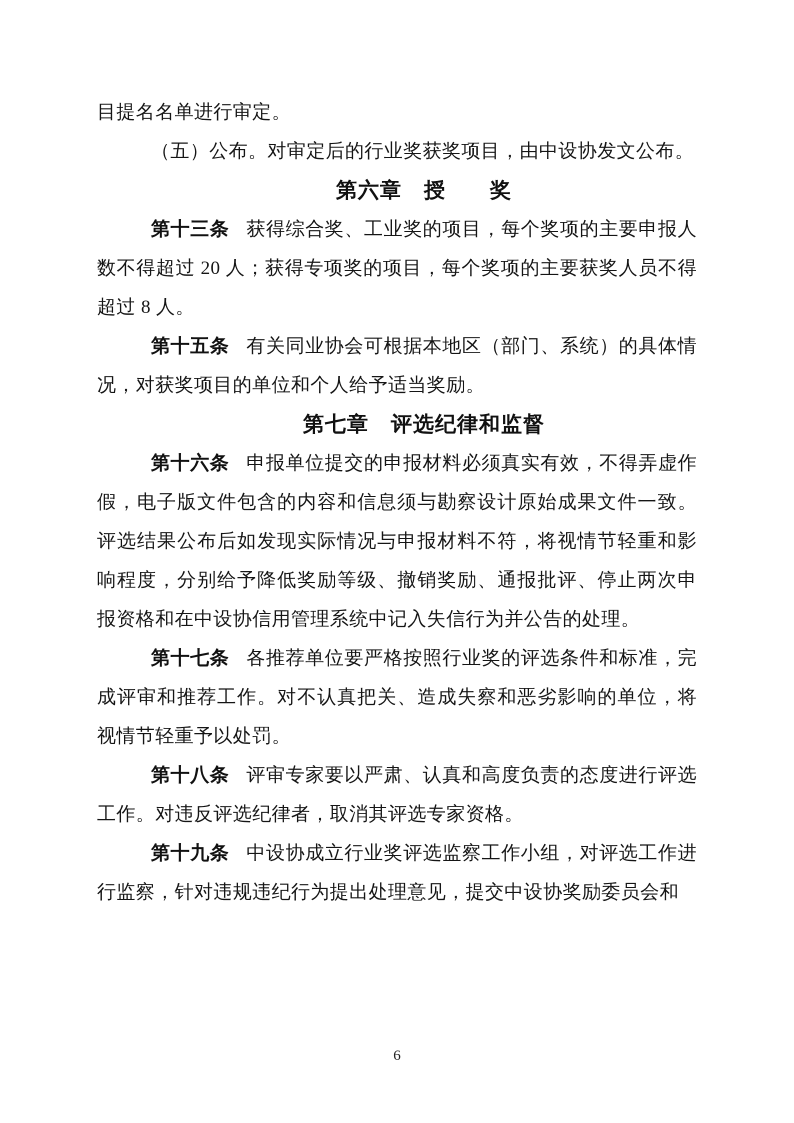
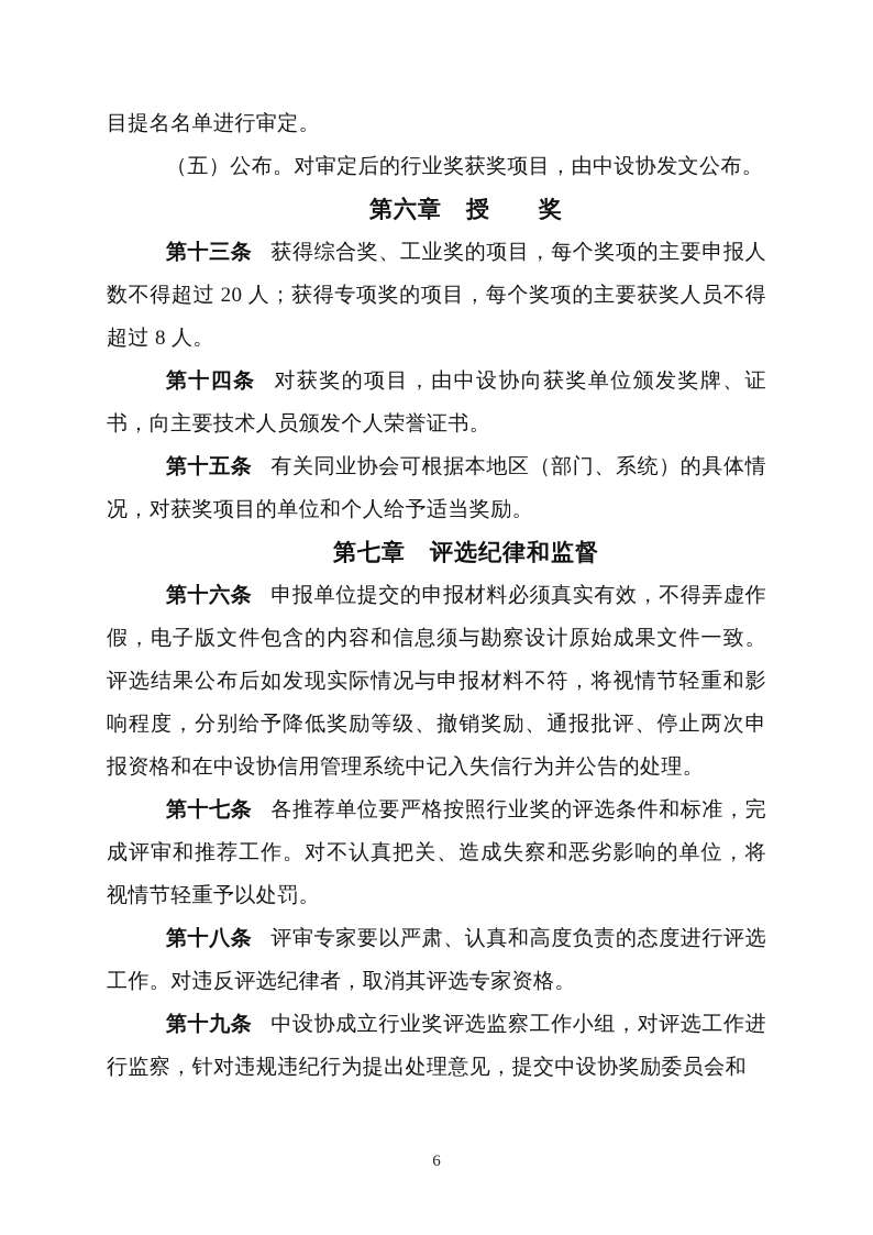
  目提名名单进行审定。
  （五）公布。对审定后的行业奖获奖项目，由中设协发文公布。
  第六章 授 奖
  第十三条 获得综合奖、工业奖的项目，每个奖项的主要申报人数不得超过 20 人；获得专项奖的项目，每个奖项的主要获奖人员不得超过 8 人。
+ 第十四条 对获奖的项目，由中设协向获奖单位颁发奖牌、证书，向主要技术人员颁发个人荣誉证书。
  第十五条 有关同业协会可根据本地区（部门、系统）的具体情况，对获奖项目的单位和个人给予适当奖励。
  第七章 评选纪律和监督
  第十六条 申报单位提交的申报材料必须真实有效，不得弄虚作假，电子版文件包含的内容和信息须与勘察设计原始成果文件一致。评选结果公布后如发现实际情况与申报材料不符，将视情节轻重和影响程度，分别给予降低奖励等级、撤销奖励、通报批评、停止两次申报资格和在中设协信用管理系统中记入失信行为并公告的处理。
  第十七条 各推荐单位要严格按照行业奖的评选条件和标准，完成评审和推荐工作。对不认真把关、造成失察和恶劣影响的单位，将视情节轻重予以处罚。
  第十八条 评审专家要以严肃、认真和高度负责的态度进行评选工作。对违反评选纪律者，取消其评选专家资格。
  第十九条 中设协成立行业奖评选监察工作小组，对评选工作进行监察，针对违规违纪行为提出处理意见，提交中设协奖励委员会和
  6
